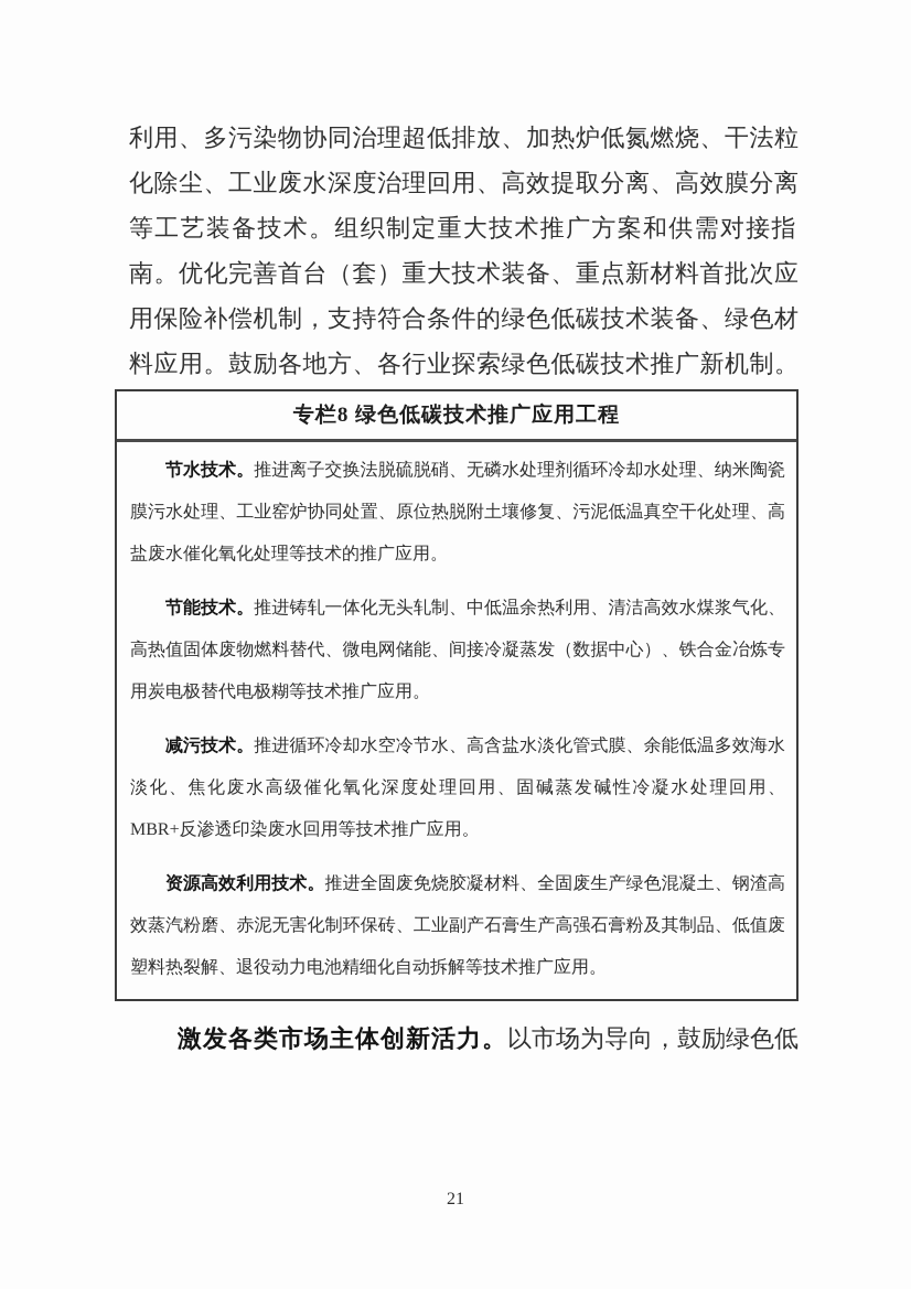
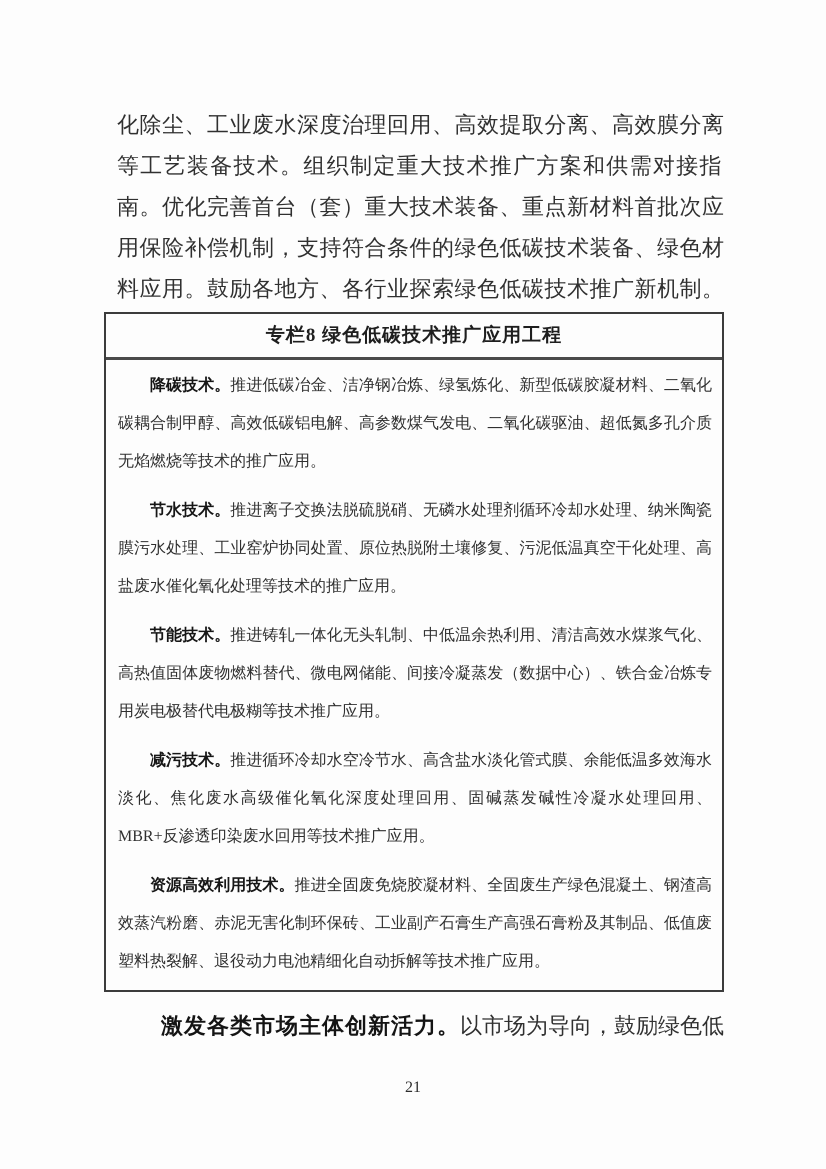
- 利用、多污染物协同治理超低排放、加热炉低氮燃烧、干法粒
  化除尘、工业废水深度治理回用、高效提取分离、高效膜分离
  等工艺装备技术。组织制定重大技术推广方案和供需对接指
  南。优化完善首台（套）重大技术装备、重点新材料首批次应
  用保险补偿机制，支持符合条件的绿色低碳技术装备、绿色材
  料应用。鼓励各地方、各行业探索绿色低碳技术推广新机制。
  专栏8 绿色低碳技术推广应用工程
+ 降碳技术。推进低碳冶金、洁净钢冶炼、绿氢炼化、新型低碳胶凝材料、二氧化碳耦合制甲醇、高效低碳铝电解、高参数煤气发电、二氧化碳驱油、超低氮多孔介质无焰燃烧等技术的推广应用。
  节水技术。推进离子交换法脱硫脱硝、无磷水处理剂循环冷却水处理、纳米陶瓷膜污水处理、工业窑炉协同处置、原位热脱附土壤修复、污泥低温真空干化处理、高盐废水催化氧化处理等技术的推广应用。
  节能技术。推进铸轧一体化无头轧制、中低温余热利用、清洁高效水煤浆气化、高热值固体废物燃料替代、微电网储能、间接冷凝蒸发（数据中心）、铁合金冶炼专用炭电极替代电极糊等技术推广应用。
  减污技术。推进循环冷却水空冷节水、高含盐水淡化管式膜、余能低温多效海水淡化、焦化废水高级催化氧化深度处理回用、固碱蒸发碱性冷凝水处理回用、MBR+反渗透印染废水回用等技术推广应用。
  资源高效利用技术。推进全固废免烧胶凝材料、全固废生产绿色混凝土、钢渣高效蒸汽粉磨、赤泥无害化制环保砖、工业副产石膏生产高强石膏粉及其制品、低值废塑料热裂解、退役动力电池精细化自动拆解等技术推广应用。
  激发各类市场主体创新活力。以市场为导向，鼓励绿色低
  21
